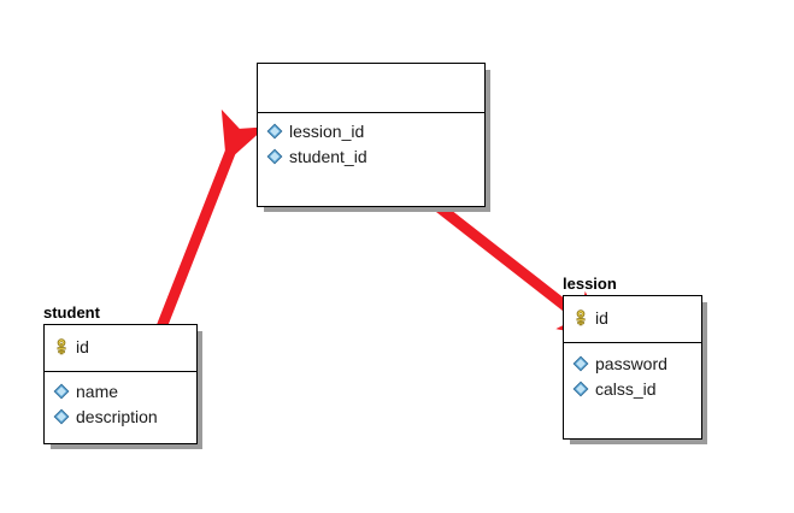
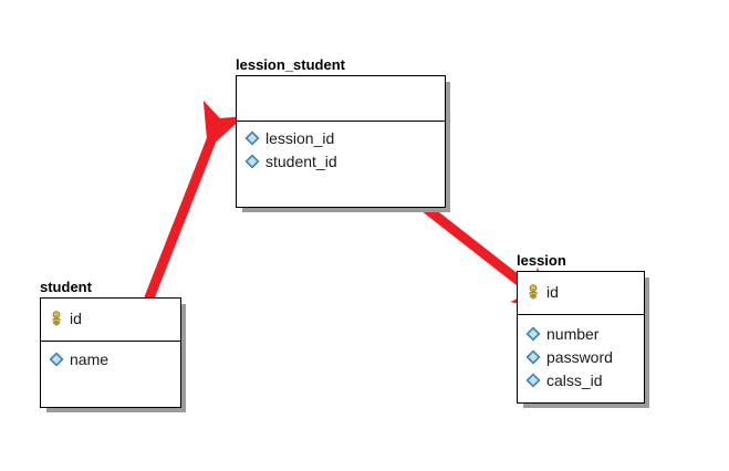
+ lession_student
  lession_id
  student_id
  student
  id
  name
- description
  lession
  id
+ number
  password
  calss_id
